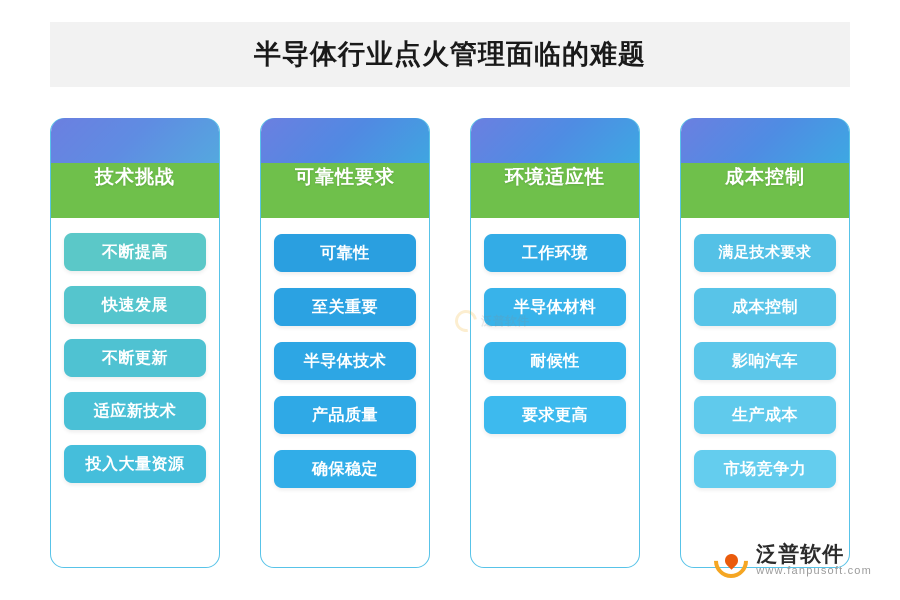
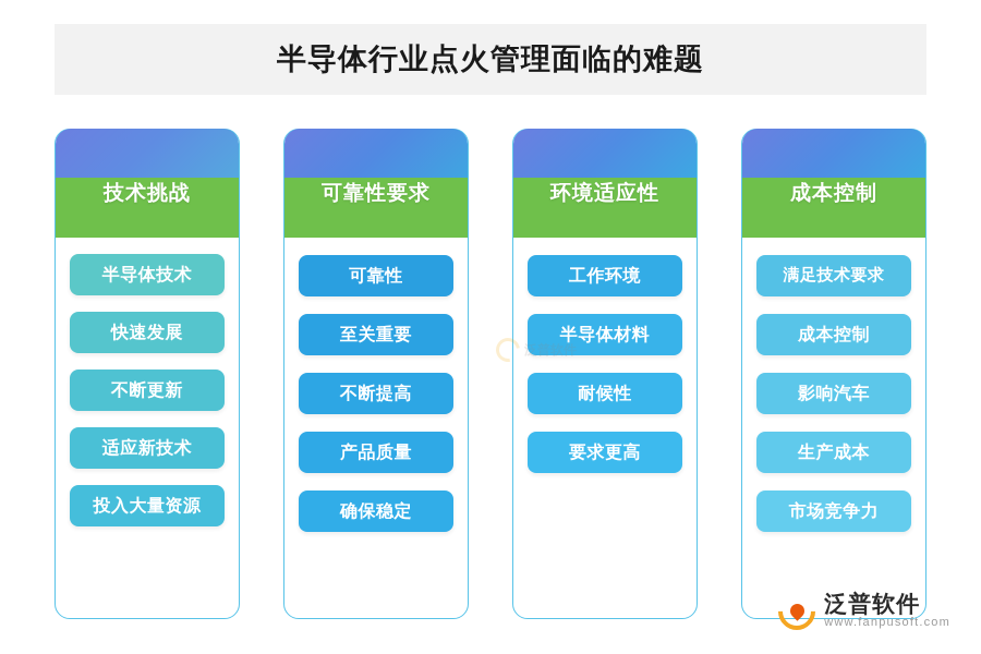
  半导体行业点火管理面临的难题
  技术挑战
- 不断提高
+ 半导体技术
  快速发展
  不断更新
  适应新技术
  投入大量资源
  可靠性要求
  可靠性
  至关重要
- 半导体技术
+ 不断提高
  产品质量
  确保稳定
  环境适应性
  工作环境
  半导体材料
  耐候性
  要求更高
  成本控制
  满足技术要求
  成本控制
  影响汽车
  生产成本
  市场竞争力
  泛普软件
  泛普软件
  www.fanpusoft.com
